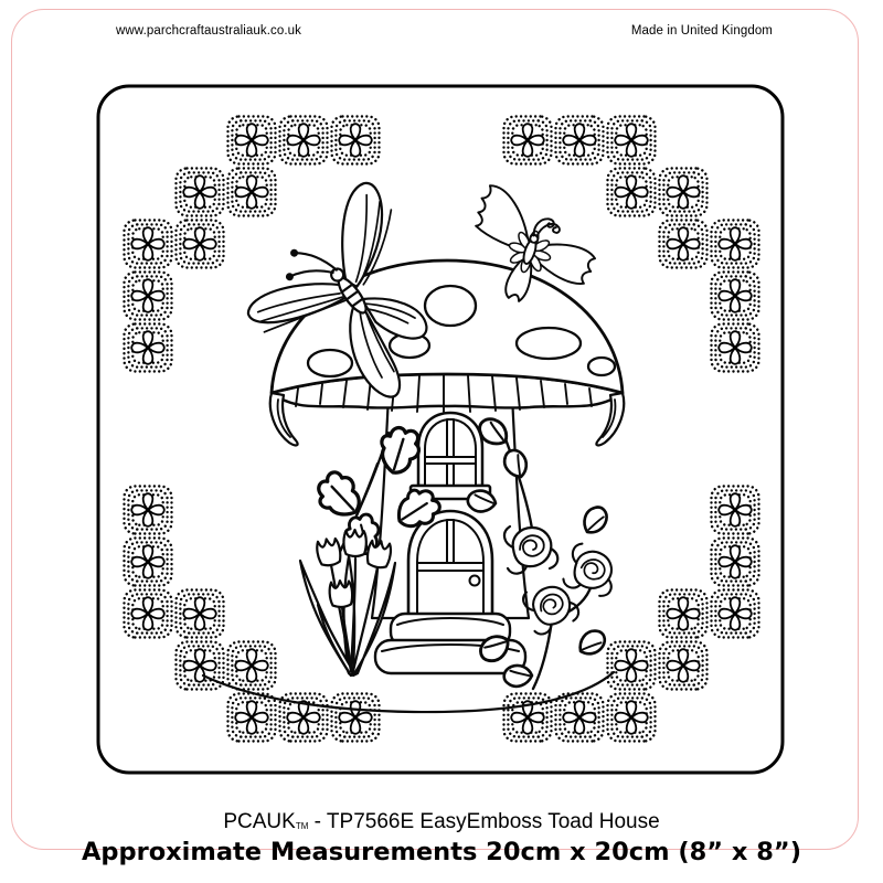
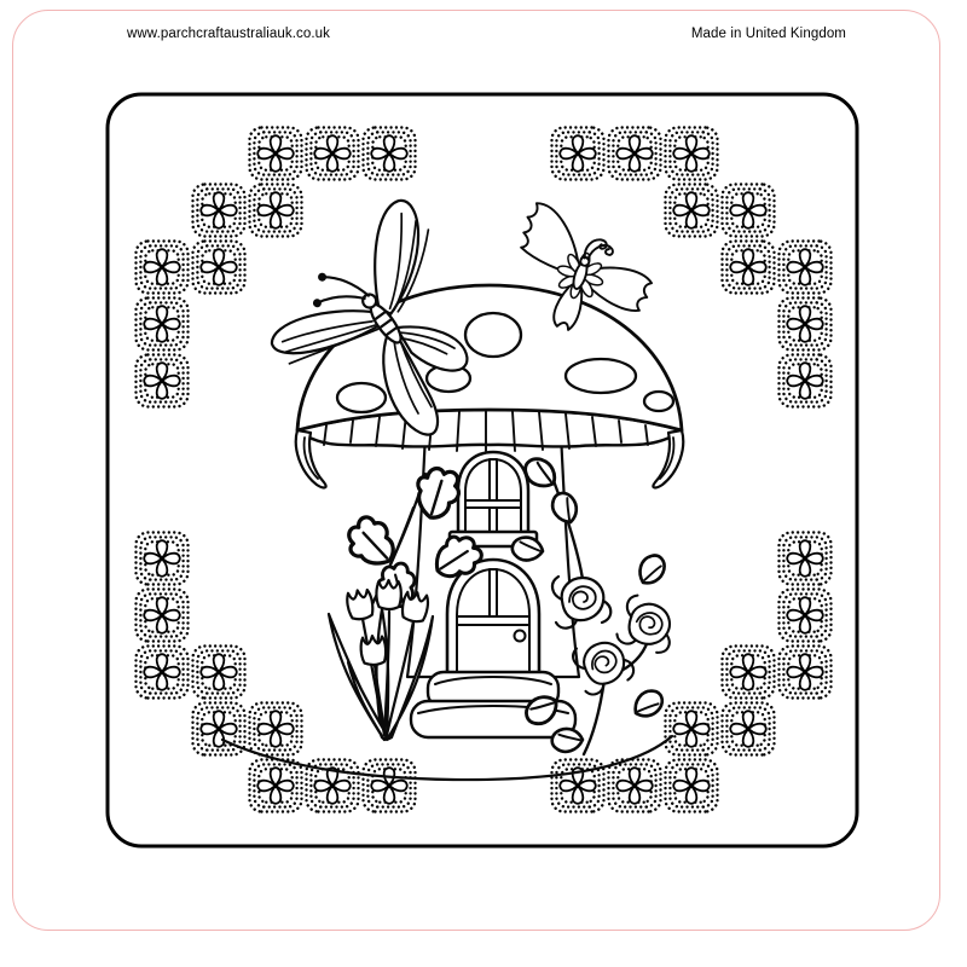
  www.parchcraftaustraliauk.co.uk
  Made in United Kingdom
- PCAUKTM - TP7566E EasyEmboss Toad House
- Approximate Measurements 20cm x 20cm (8” x 8”)
